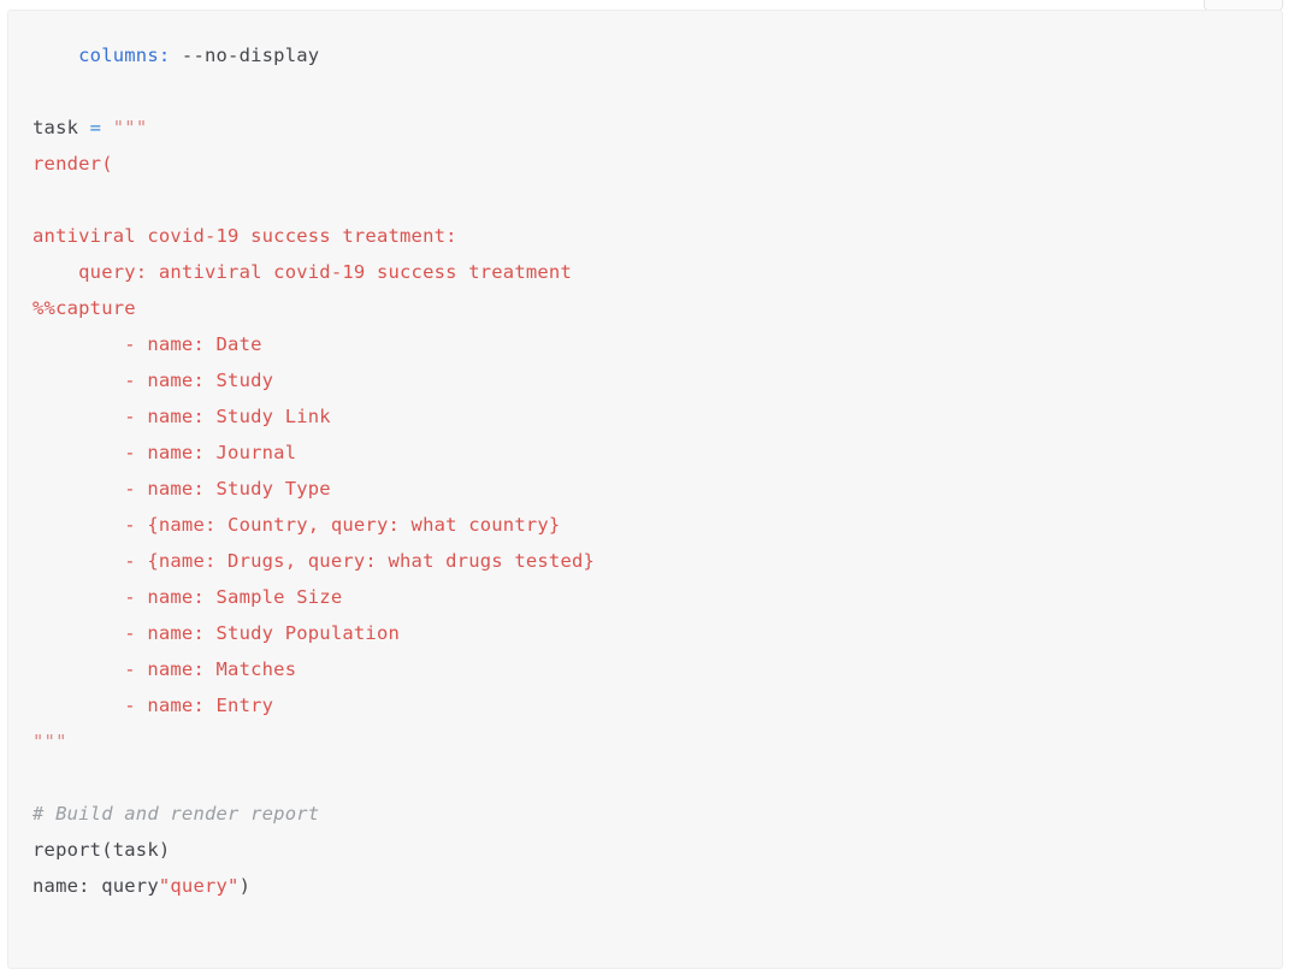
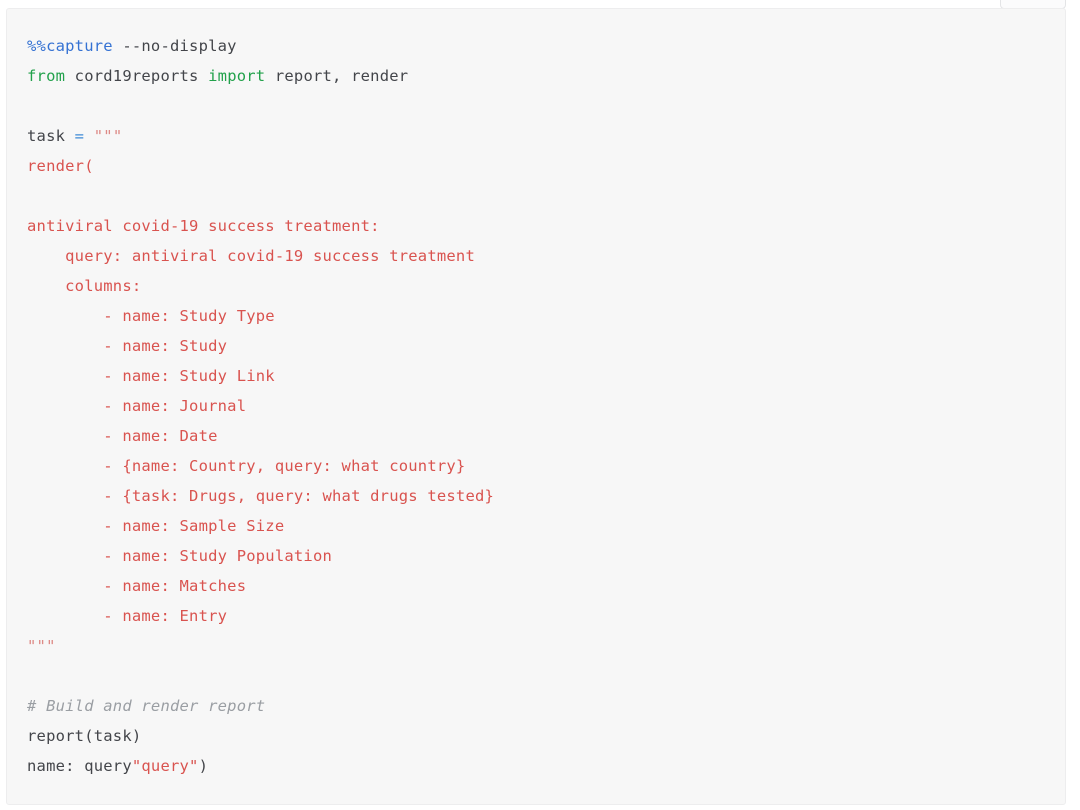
- columns: --no-display
+ %%capture --no-display
+ from cord19reports import report, render
  task = """
  render(
  antiviral covid-19 success treatment:
  query: antiviral covid-19 success treatment
- %%capture
+ columns:
- - name: Date
+ - name: Study Type
  - name: Study
  - name: Study Link
  - name: Journal
- - name: Study Type
+ - name: Date
  - {name: Country, query: what country}
- - {name: Drugs, query: what drugs tested}
+ - {task: Drugs, query: what drugs tested}
  - name: Sample Size
  - name: Study Population
  - name: Matches
  - name: Entry
  """
  # Build and render report
  report(task)
  name: query"query")
